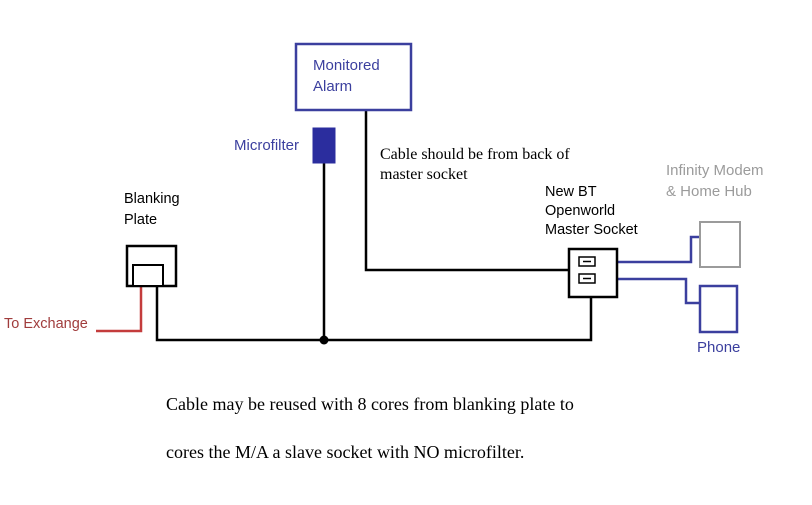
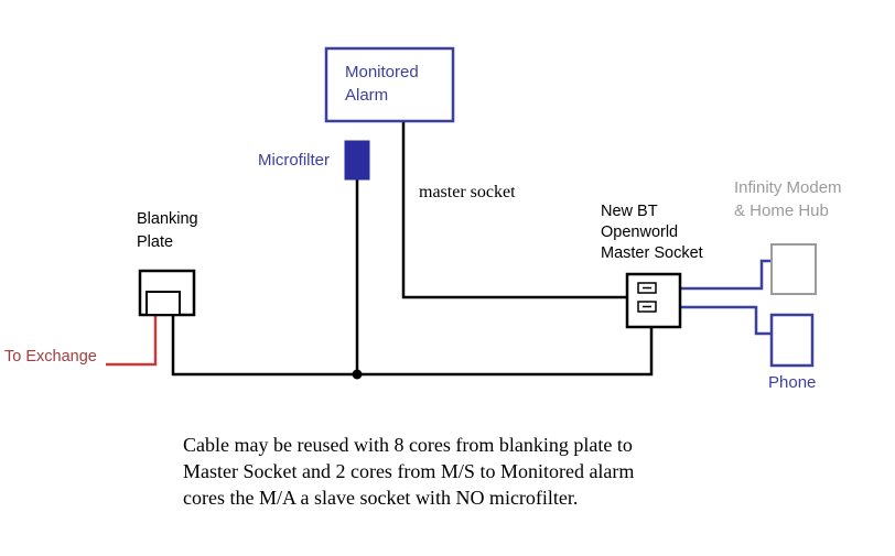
  Monitored
  Alarm
  Microfilter
- Cable should be from back of
  master socket
  Infinity Modem
  & Home Hub
  Blanking
  Plate
  New BT
  Openworld
  Master Socket
  To Exchange
  Phone
  Cable may be reused with 8 cores from blanking plate to
+ Master Socket and 2 cores from M/S to Monitored alarm
  cores the M/A a slave socket with NO microfilter.
